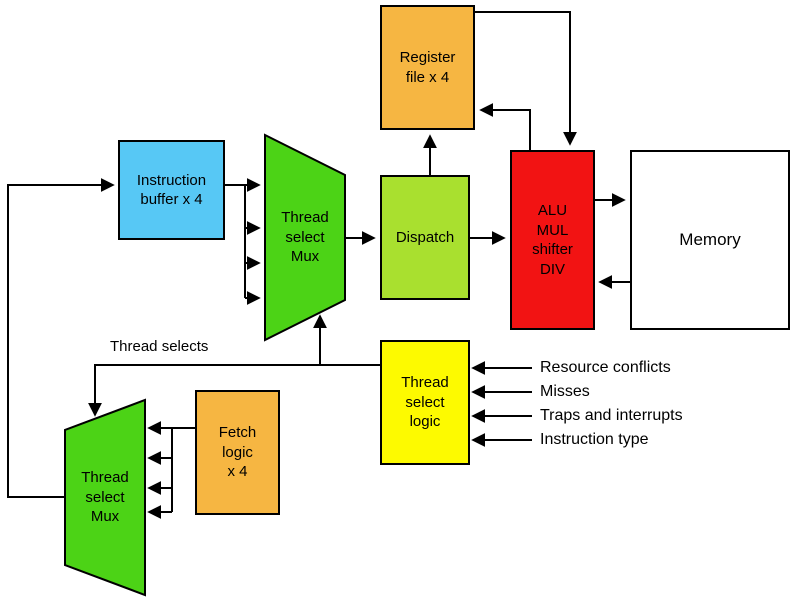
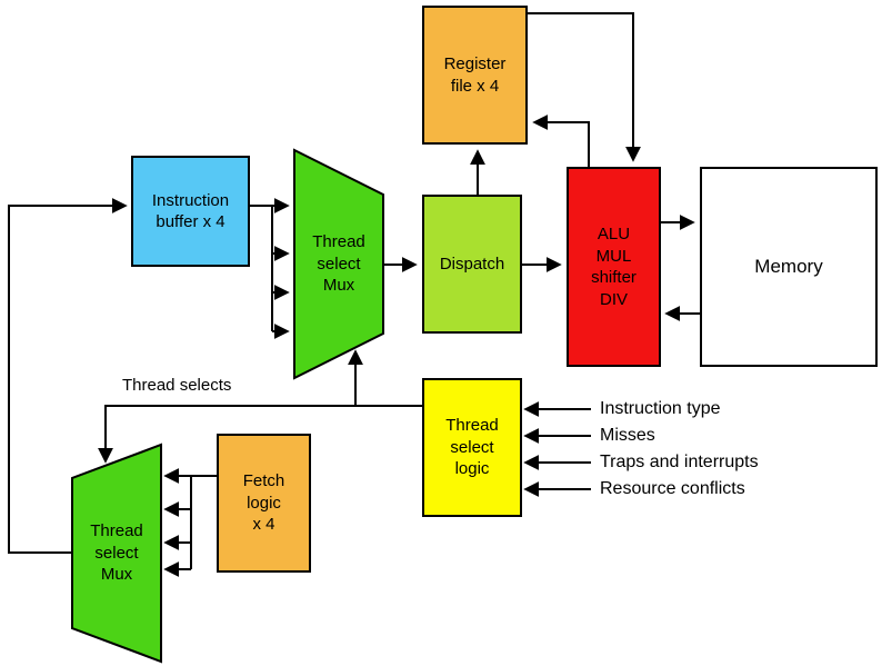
  Instruction
  buffer x 4
  Register
  file x 4
  Dispatch
  ALU
  MUL
  shifter
  DIV
  Memory
  Thread
  select
  logic
  Fetch
  logic
  x 4
  Thread
  select
  Mux
  Thread
  select
  Mux
  Thread selects
- Resource conflicts
+ Instruction type
  Misses
  Traps and interrupts
- Instruction type
+ Resource conflicts
